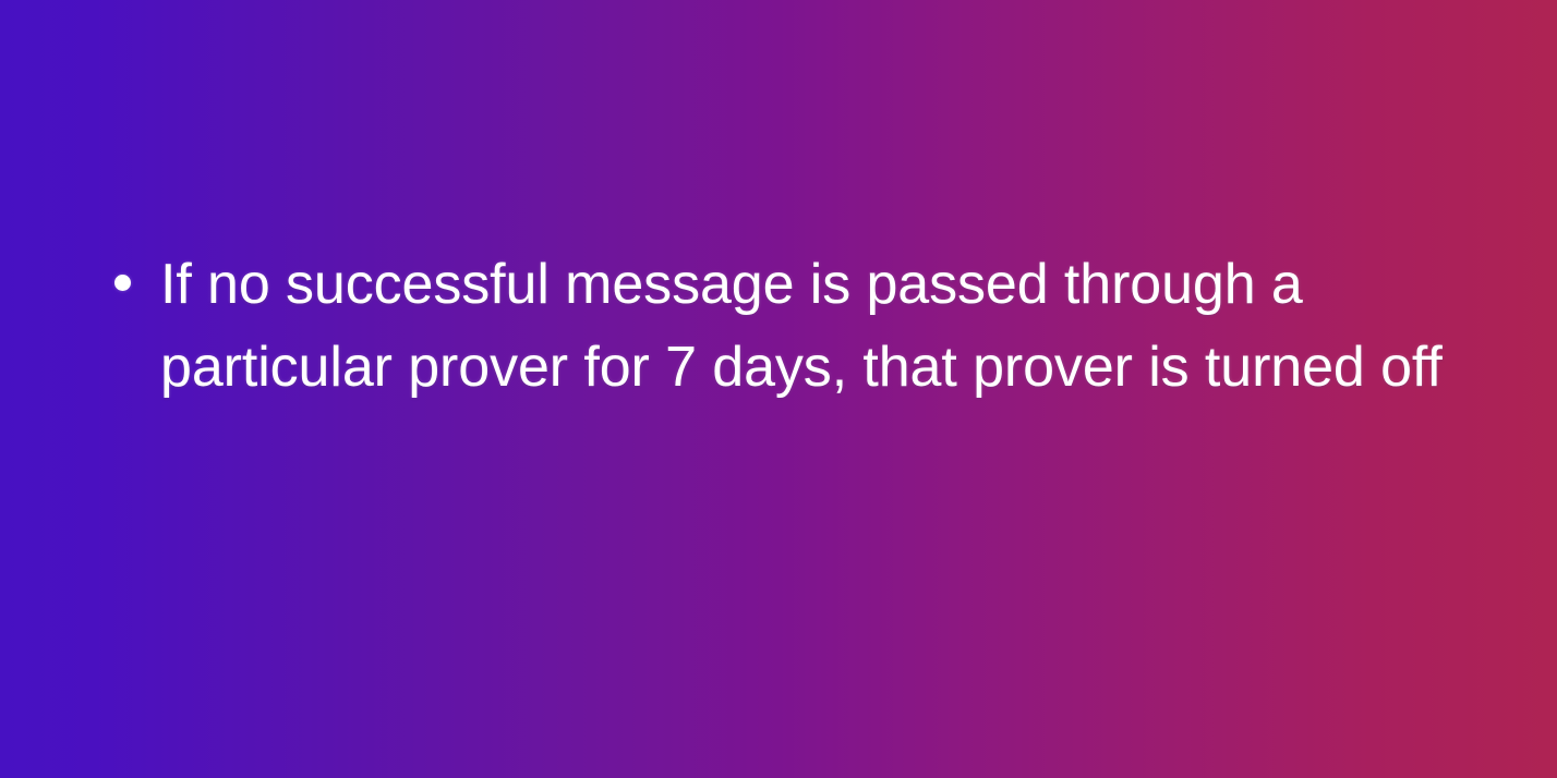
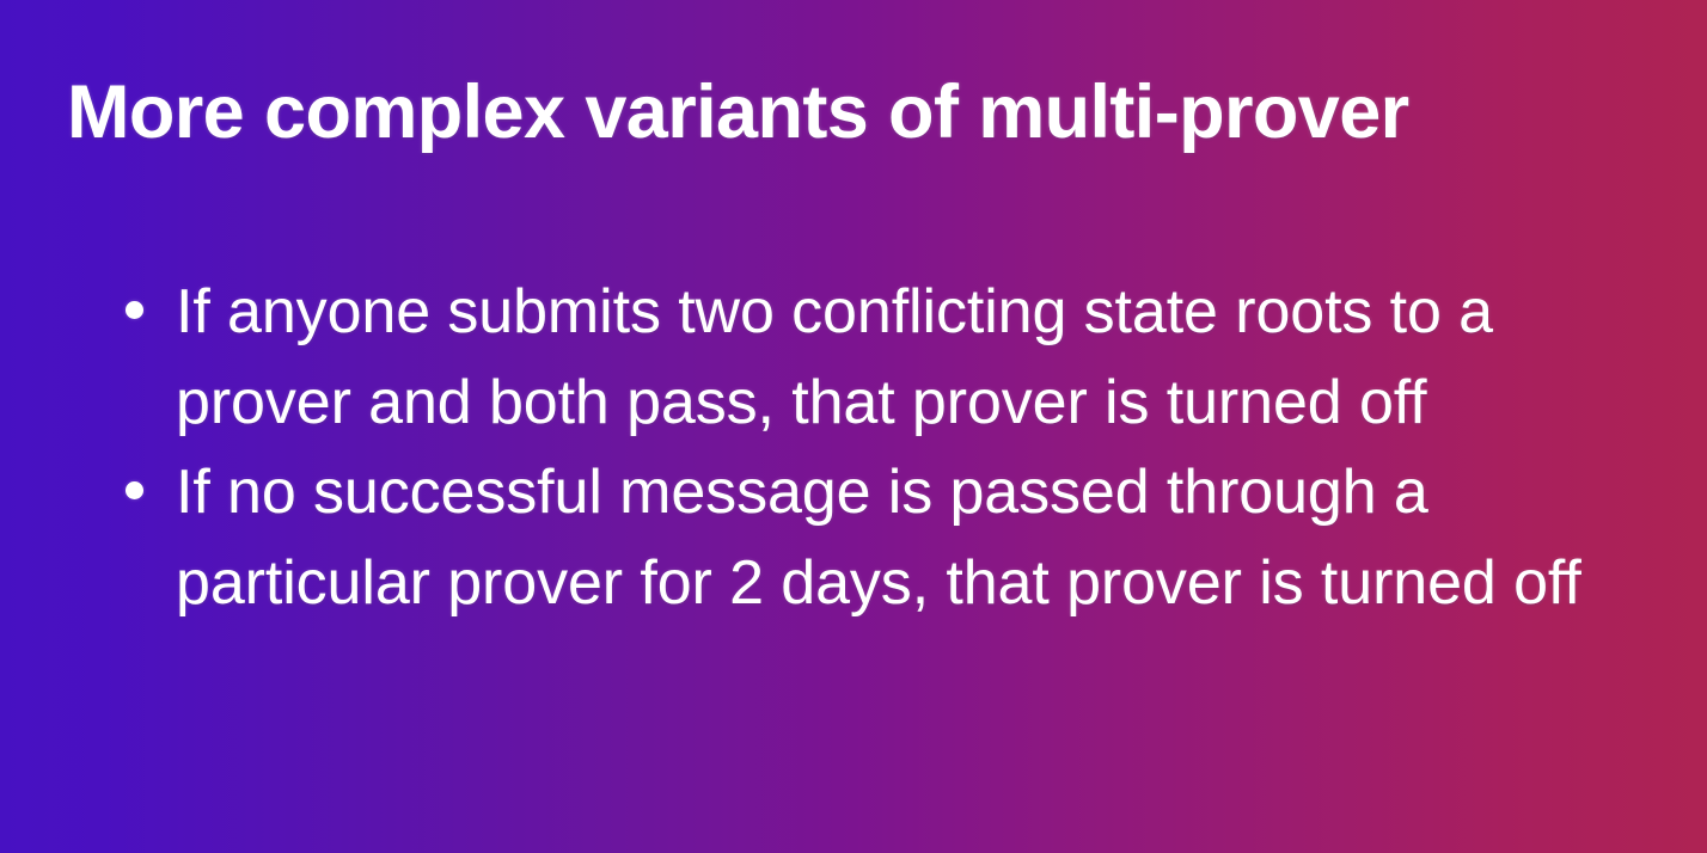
+ More complex variants of multi-prover
+ If anyone submits two conflicting state roots to a prover and both pass, that prover is turned off
- If no successful message is passed through a particular prover for 7 days, that prover is turned off
+ If no successful message is passed through a particular prover for 2 days, that prover is turned off
